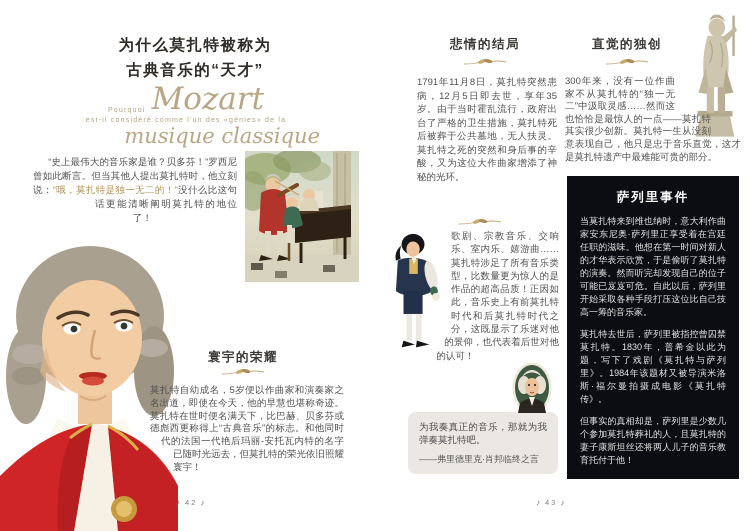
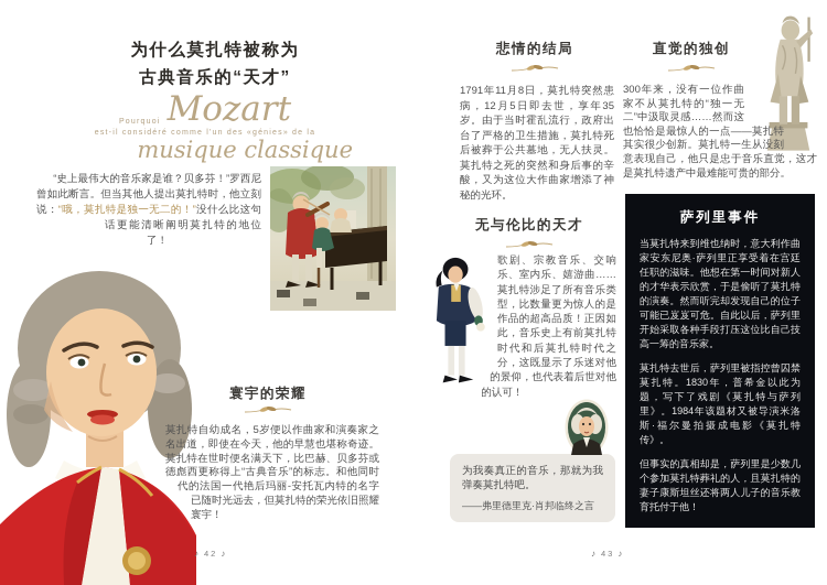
  为什么莫扎特被称为
  古典音乐的“天才”
  Mozart
  musique classique
  “史上最伟大的音乐家是谁？贝多芬！”罗西尼曾如此断言。但当其他人提出莫扎特时，他立刻说：“哦，莫扎特是独一无二的！”没什么比这句话更能清晰阐明莫扎特的地位了！
  寰宇的荣耀
  莫扎特自幼成名，5岁便以作曲家和演奏家之名出道，即使在今天，他的早慧也堪称奇迹。莫扎特在世时便名满天下，比巴赫、贝多芬或德彪西更称得上“古典音乐”的标志。和他同时代的法国一代艳后玛丽-安托瓦内特的名字已随时光远去，但莫扎特的荣光依旧照耀寰宇！
  ♪
  42
  ♪
  悲情的结局
  1791年11月8日，莫扎特突然患病，12月5日即去世，享年35岁。由于当时霍乱流行，政府出台了严格的卫生措施，莫扎特死后被葬于公共墓地，无人扶灵。莫扎特之死的突然和身后事的辛酸，又为这位大作曲家增添了神秘的光环。
+ 无与伦比的天才
  歌剧、宗教音乐、交响乐、室内乐、嬉游曲……莫扎特涉足了所有音乐类型，比数量更为惊人的是作品的超高品质！正因如此，音乐史上有前莫扎特时代和后莫扎特时代之分，这既显示了乐迷对他的景仰，也代表着后世对他的认可！
  为我奏真正的音乐，那就为我弹奏莫扎特吧。
  ——弗里德里克·肖邦临终之言
  ♪
  43
  ♪
  直觉的独创
  300年来，没有一位作曲家不从莫扎特的“独一无二”中汲取灵感……然而这也恰恰是最惊人的一点——莫扎特其实很少创新。莫扎特一生从没刻意表现自己，他只是忠于音乐直觉，这才是莫扎特遗产中最难能可贵的部分。
  萨列里事件
  当莫扎特来到维也纳时，意大利作曲家安东尼奥·萨列里正享受着在宫廷任职的滋味。他想在第一时间对新人的才华表示欣赏，于是偷听了莫扎特的演奏。然而听完却发现自己的位子可能已岌岌可危。自此以后，萨列里开始采取各种手段打压这位比自己技高一筹的音乐家。
  莫扎特去世后，萨列里被指控曾囚禁莫扎特。1830年，普希金以此为题，写下了戏剧《莫扎特与萨列里》。1984年该题材又被导演米洛斯·福尔曼拍摄成电影《莫扎特传》。
  但事实的真相却是，萨列里是少数几个参加莫扎特葬礼的人，且莫扎特的妻子康斯坦丝还将两人儿子的音乐教育托付于他！
